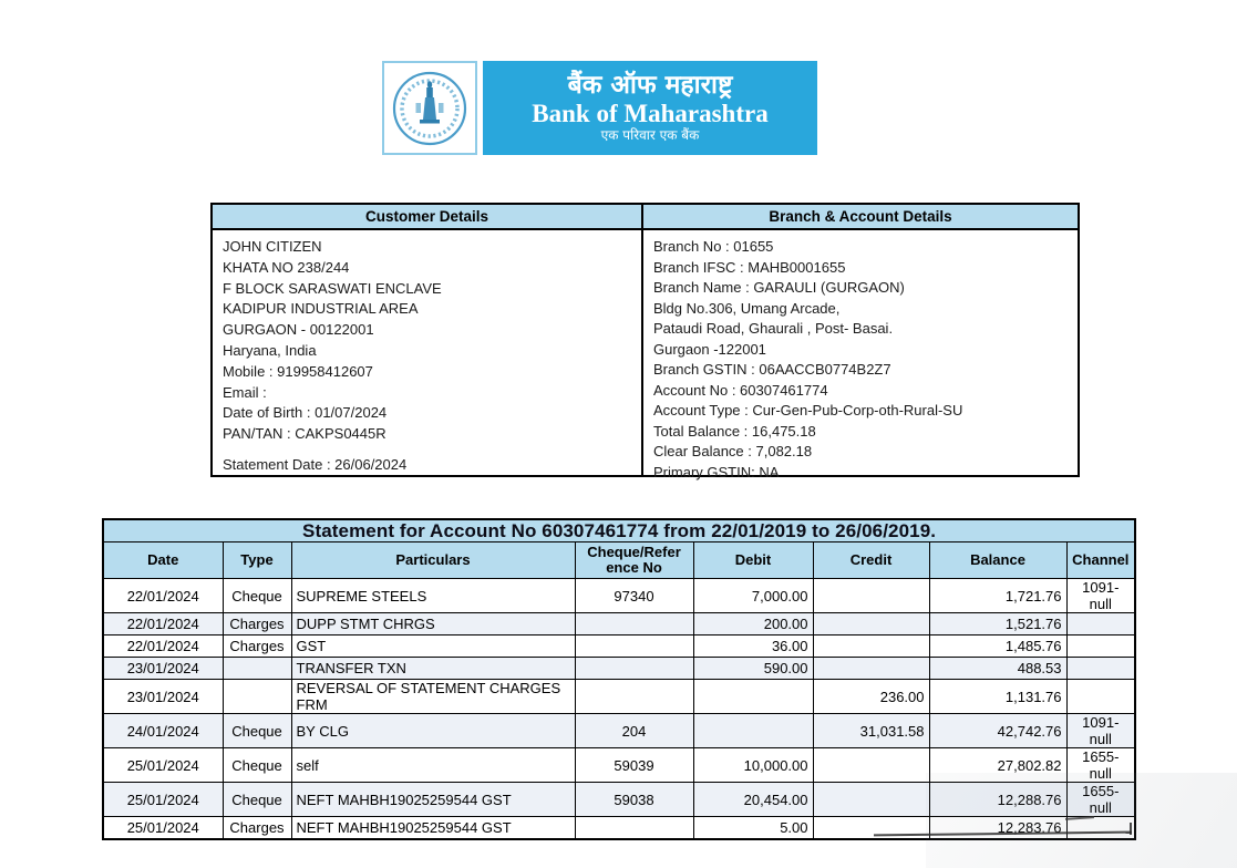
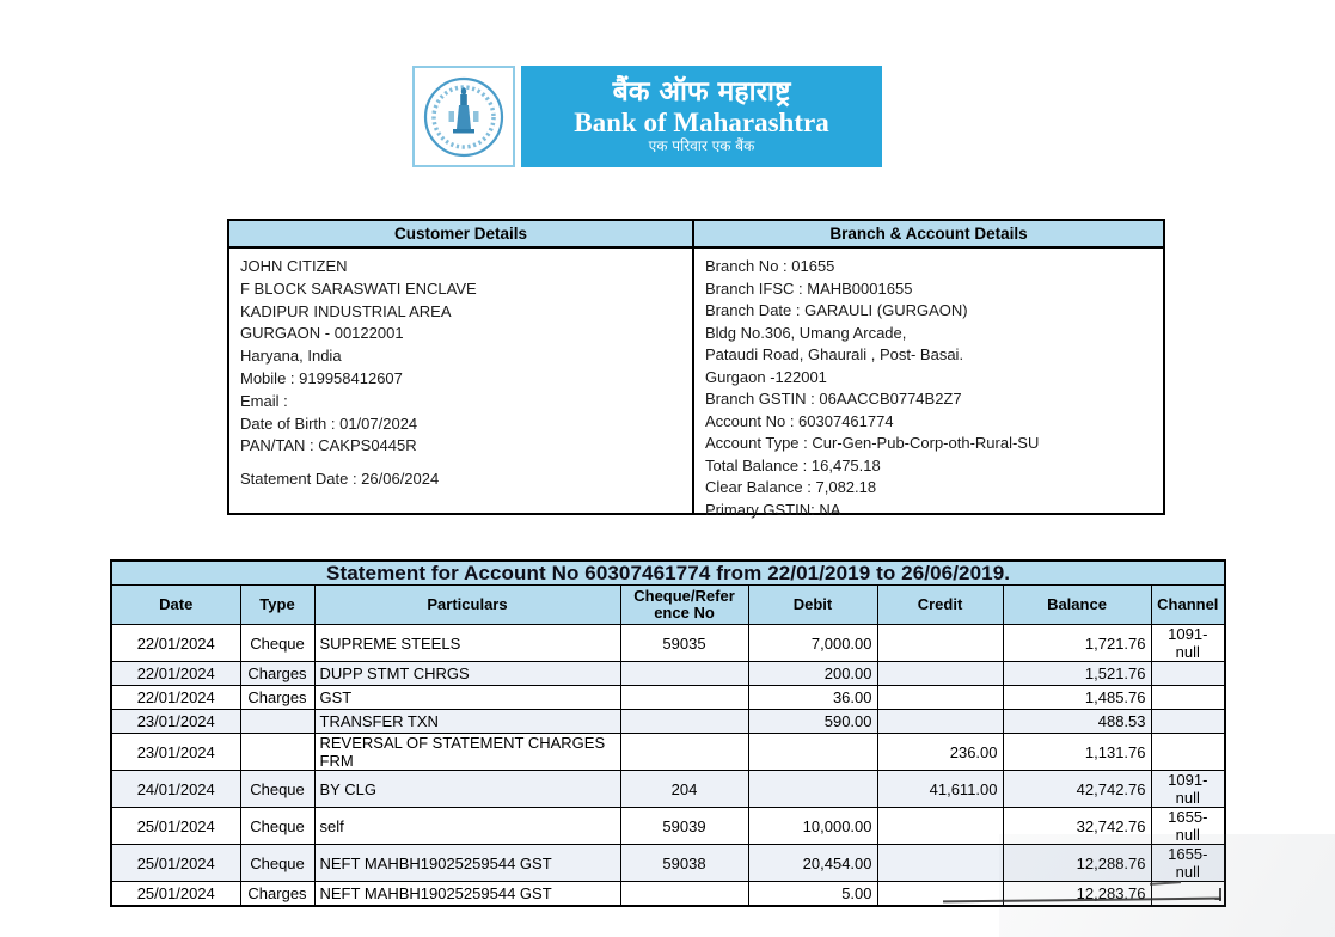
  बैंक ऑफ महाराष्ट्र
  Bank of Maharashtra
  एक परिवार एक बैंक
  Customer Details
  JOHN CITIZEN
- KHATA NO 238/244
  F BLOCK SARASWATI ENCLAVE
  KADIPUR INDUSTRIAL AREA
  GURGAON - 00122001
  Haryana, India
  Mobile : 919958412607
  Email :
  Date of Birth : 01/07/2024
  PAN/TAN : CAKPS0445R
  Statement Date : 26/06/2024
  Branch & Account Details
  Branch No : 01655
  Branch IFSC : MAHB0001655
- Branch Name : GARAULI (GURGAON)
+ Branch Date : GARAULI (GURGAON)
  Bldg No.306, Umang Arcade,
  Pataudi Road, Ghaurali , Post- Basai.
  Gurgaon -122001
  Branch GSTIN : 06AACCB0774B2Z7
  Account No : 60307461774
  Account Type : Cur-Gen-Pub-Corp-oth-Rural-SU
  Total Balance : 16,475.18
  Clear Balance : 7,082.18
  Primary GSTIN: NA
  Statement for Account No 60307461774 from 22/01/2019 to 26/06/2019.
  Date	Type	Particulars	Cheque/Refer ence No	Debit	Credit	Balance	Channel
- 22/01/2024	Cheque	SUPREME STEELS	97340	7,000.00		1,721.76	1091-null
+ 22/01/2024	Cheque	SUPREME STEELS	59035	7,000.00		1,721.76	1091-null
  22/01/2024	Charges	DUPP STMT CHRGS		200.00		1,521.76
  22/01/2024	Charges	GST		36.00		1,485.76
  23/01/2024		TRANSFER TXN		590.00		488.53
  23/01/2024		REVERSAL OF STATEMENT CHARGES FRM			236.00	1,131.76
- 24/01/2024	Cheque	BY CLG	204		31,031.58	42,742.76	1091-null
+ 24/01/2024	Cheque	BY CLG	204		41,611.00	42,742.76	1091-null
- 25/01/2024	Cheque	self	59039	10,000.00		27,802.82	1655-
+ 25/01/2024	Cheque	self	59039	10,000.00		32,742.76	1655-
  25/01/2024	Cheque	NEFT MAHBH19025259544 GST	59038	20,454.00
  25/01/2024	Charges	NEFT MAHBH19025259544 GST		5.00
